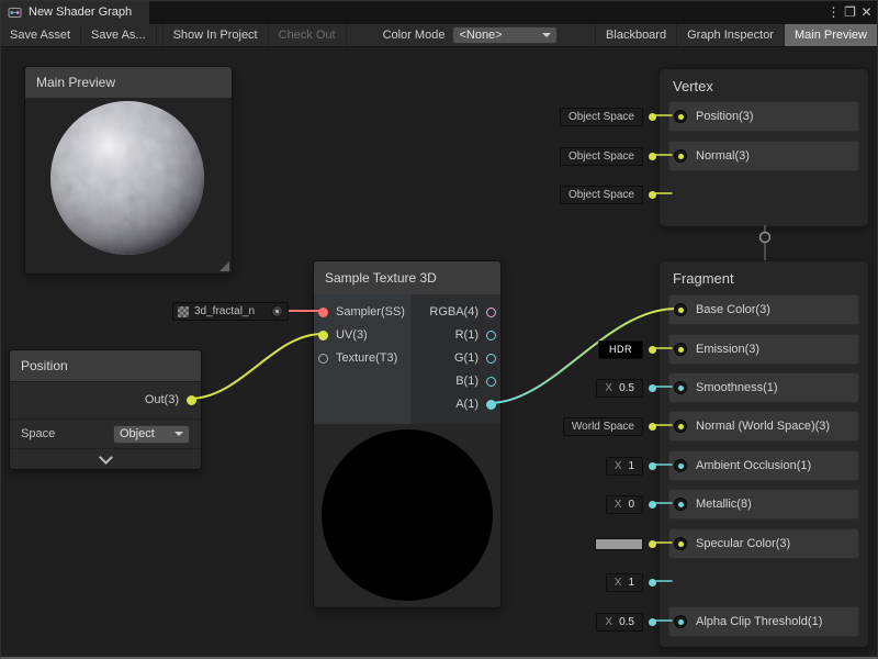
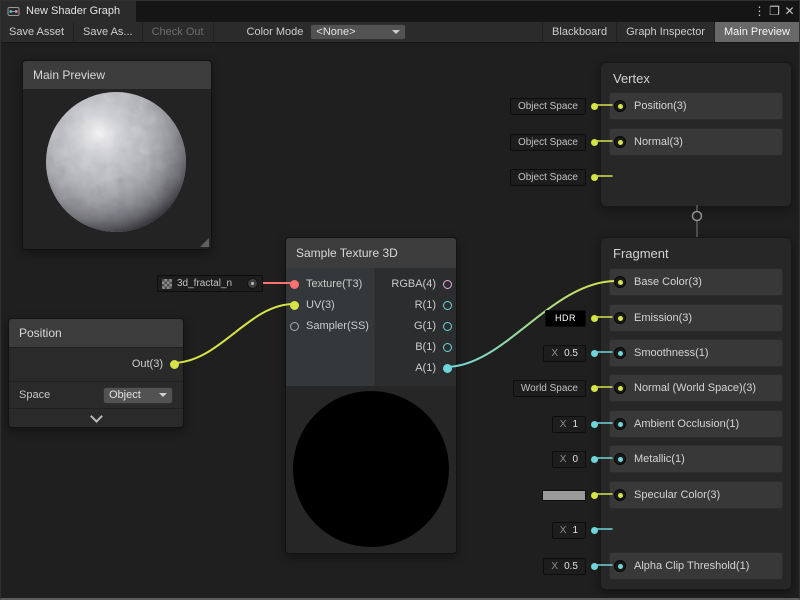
  New Shader Graph
  ⋮
  ❐
  ✕
  Save Asset
  Save As...
- Show In Project
  Check Out
  Color Mode
  <None>
  Blackboard
  Graph Inspector
  Main Preview
  Main Preview
  Position
  Out(3)
  Space
  Object
  Sample Texture 3D
- Sampler(SS)
+ Texture(T3)
  UV(3)
- Texture(T3)
+ Sampler(SS)
  RGBA(4)
  R(1)
  G(1)
  B(1)
  A(1)
  3d_fractal_n
  Vertex
  Position(3)
  Normal(3)
  Object Space
  Object Space
  Object Space
  Fragment
  Base Color(3)
  Emission(3)
  Smoothness(1)
  Normal (World Space)(3)
  Ambient Occlusion(1)
- Metallic(8)
+ Metallic(1)
  Specular Color(3)
  Alpha Clip Threshold(1)
  HDR
  X
  0.5
  World Space
  X
  1
  X
  0
  X
  1
  X
  0.5
